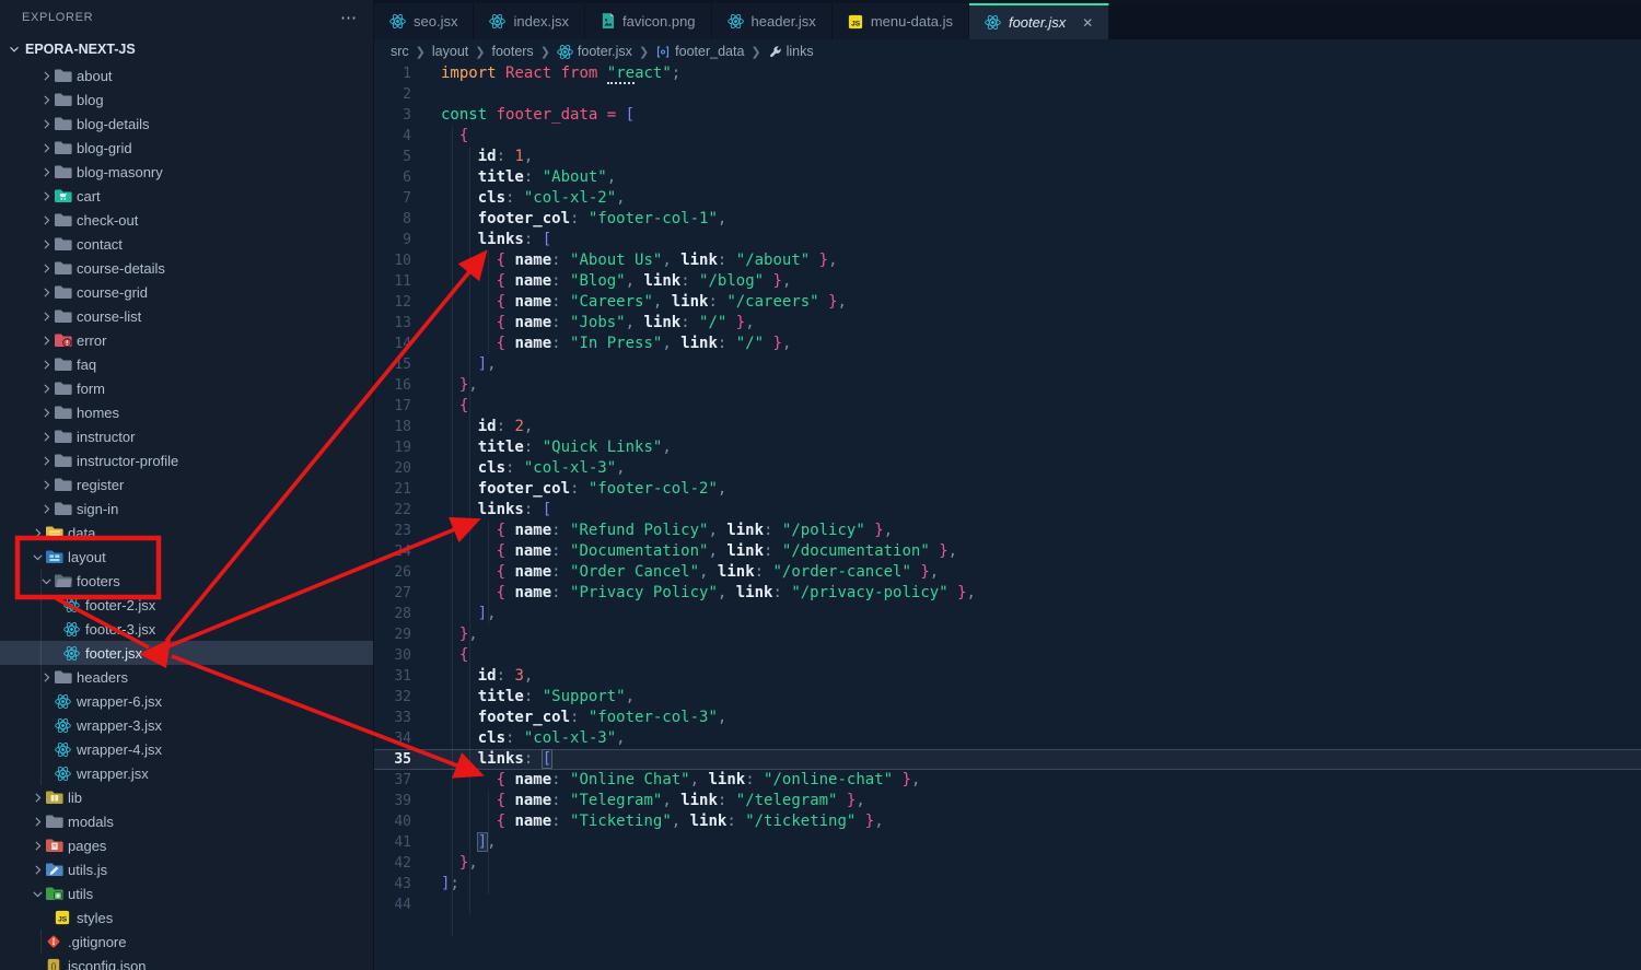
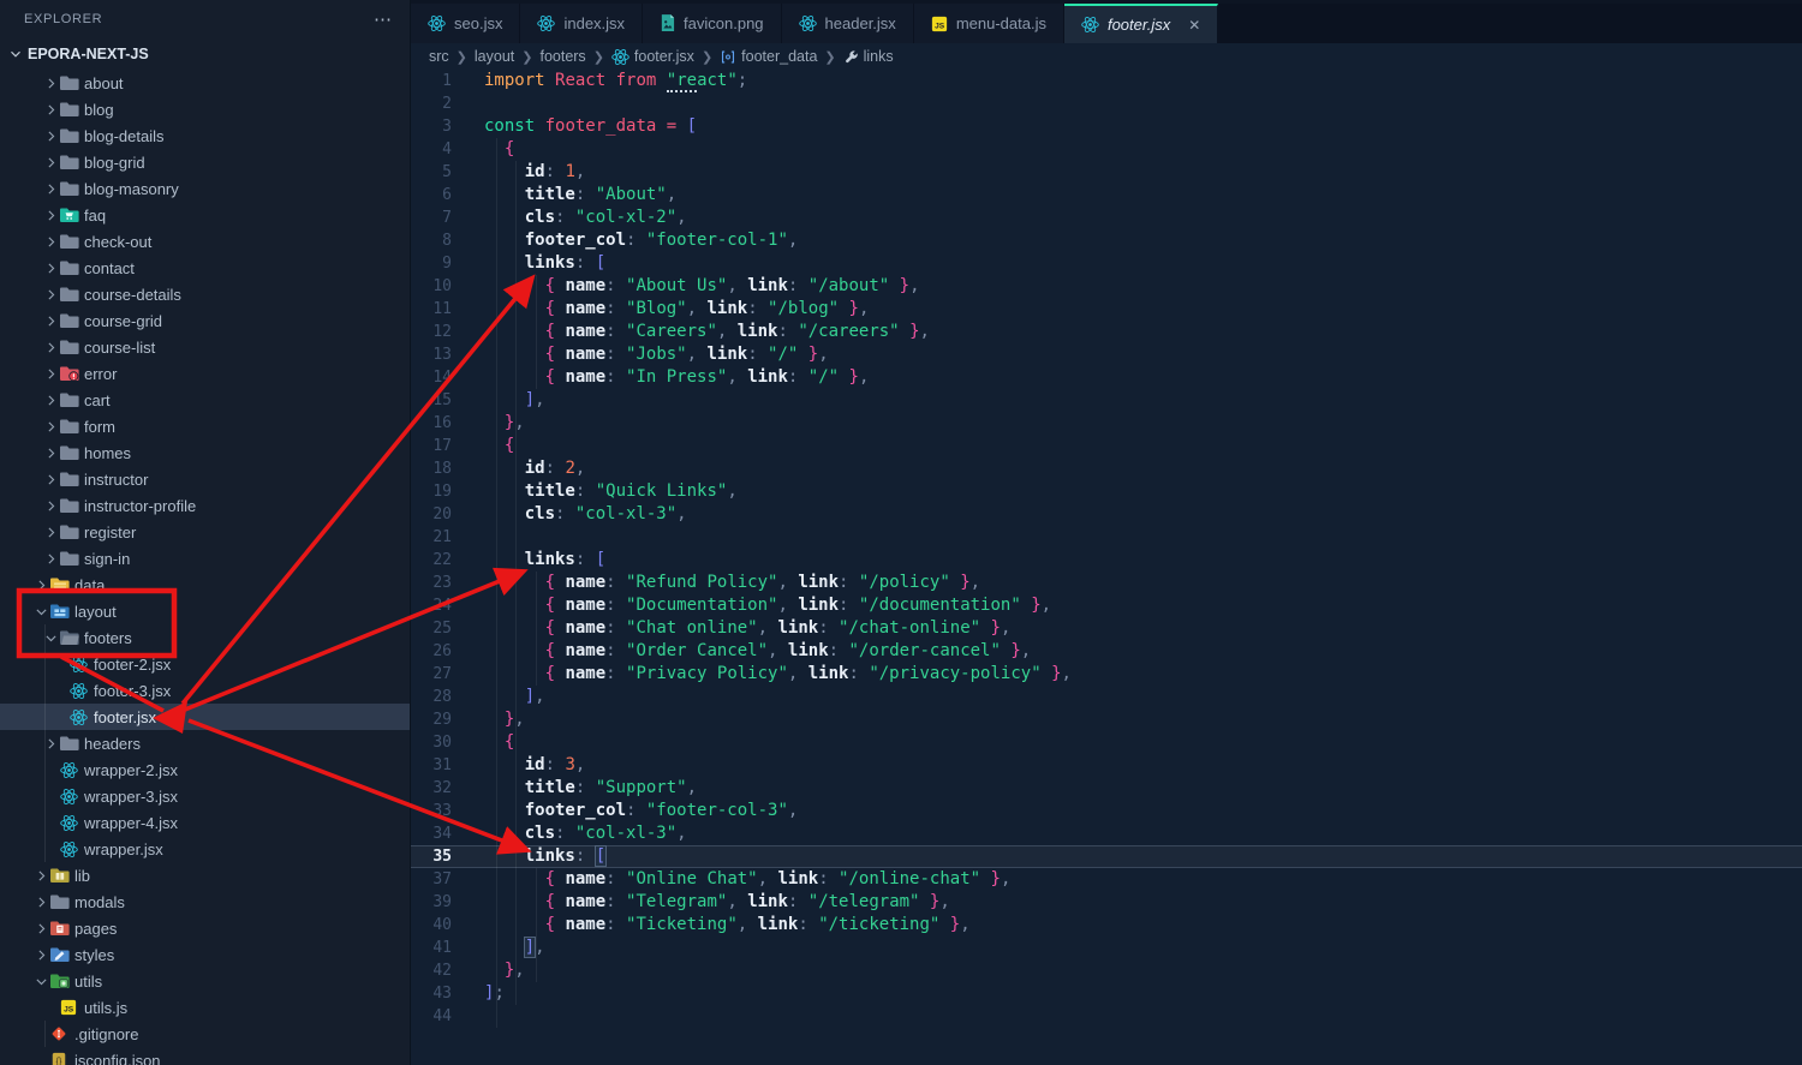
  EXPLORER
  ⋯
  EPORA-NEXT-JS
  about
  blog
  blog-details
  blog-grid
  blog-masonry
- cart
+ faq
  check-out
  contact
  course-details
  course-grid
  course-list
  error
- faq
+ cart
  form
  homes
  instructor
  instructor-profile
  register
  sign-in
  data
  layout
  footers
  footer-2.jsx
  footr-3.jsx
  footer.jsx
  headers
- wrapper-6.jsx
+ wrapper-2.jsx
  wrapper-3.jsx
  wrapper-4.jsx
  wrapper.jsx
  lib
  modals
  pages
- utils.js
+ styles
  utils
- styles
+ utils.js
  .gitignore
  jsconfig.json
  seo.jsx
  index.jsx
  favicon.png
  header.jsx
  menu-data.js
  footer.jsx
  ✕
  src
  ❯
  layout
  ❯
  footers
  ❯
  footer.jsx
  ❯
  footer_data
  ❯
  links
  1
  import React from "react";
  2
  3
  const footer_data = [
  4
  {
  5
  id: 1,
  6
  title: "About",
  7
  cls: "col-xl-2",
  8
  footer_col: "footer-col-1",
  9
  links: [
  10
  { name: "About Us", link: "/about" },
  11
  { name: "Blog", link: "/blog" },
  12
  { name: "Careers", link: "/careers" },
  13
  { name: "Jobs", link: "/" },
  14
  { name: "In Press", link: "/" },
  15
  ],
  16
  },
  17
  {
  18
  id: 2,
  19
  title: "Quick Links",
  20
  cls: "col-xl-3",
  21
- footer_col: "footer-col-2",
  22
  links: [
  23
  { name: "Refund Policy", link: "/policy" },
  { name: "Documentation", link: "/documentation" },
+ 25
+ { name: "Chat online", link: "/chat-online" },
  26
  { name: "Order Cancel", link: "/order-cancel" },
  27
  { name: "Privacy Policy", link: "/privacy-policy" },
  28
  ],
  29
  },
  30
  {
  31
  id: 3,
  32
  title: "Support",
  33
  footer_col: "footer-col-3",
  34
  cls: "col-xl-3",
  35
  links: [
  37
  { name: "Online Chat", link: "/online-chat" },
  39
  { name: "Telegram", link: "/telegram" },
  40
  { name: "Ticketing", link: "/ticketing" },
  41
  ],
  42
  },
  43
  ];
  44
